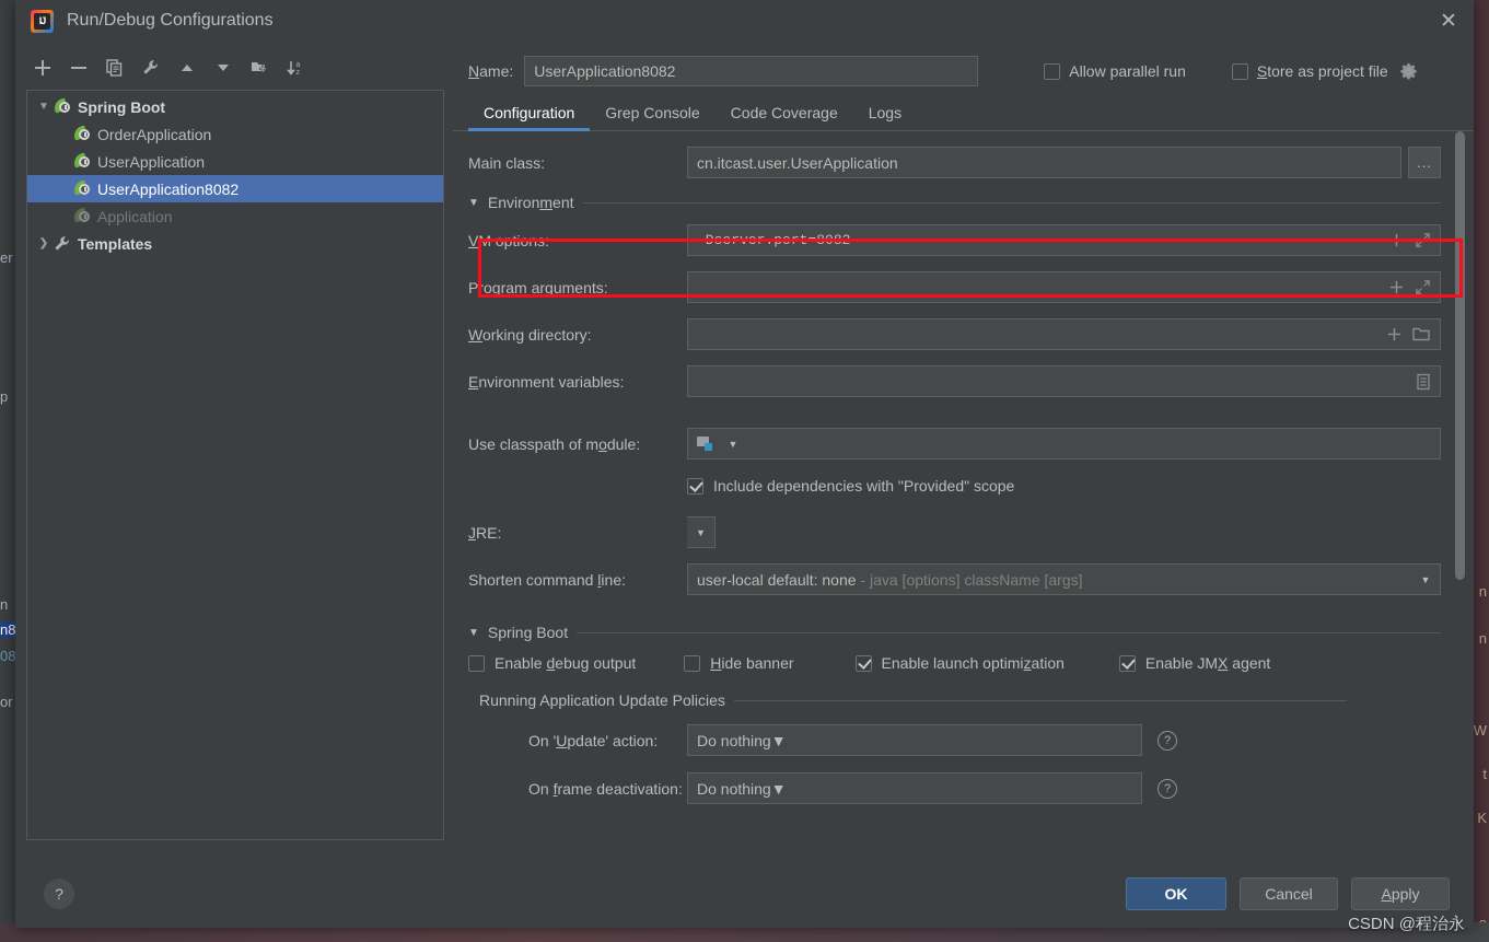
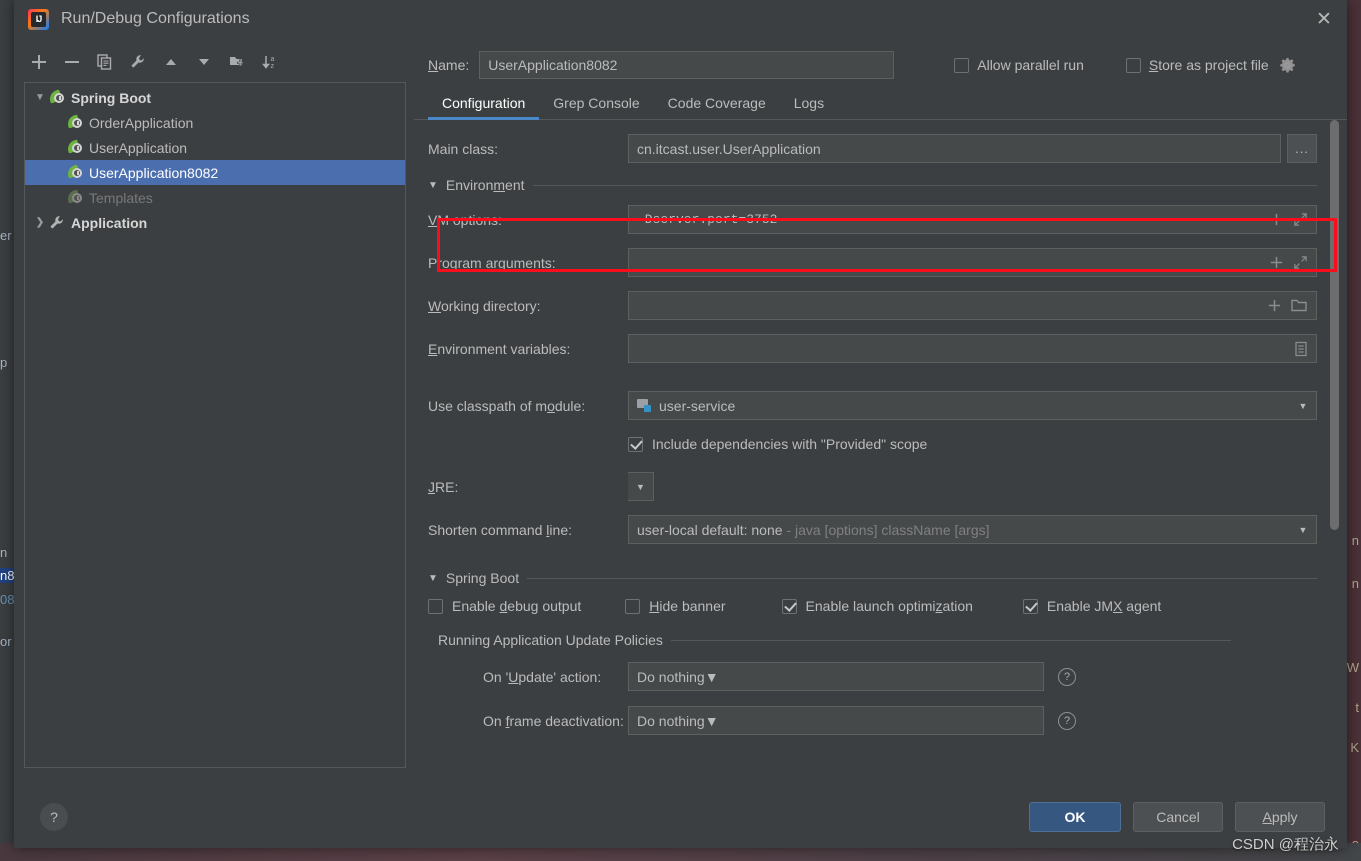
  er
  p
  n
  n8
  08
  or
  n
  n
  W
  t
  K
  IJ
  Run/Debug Configurations
  ✕
  ▼
  Spring Boot
  OrderApplication
  UserApplication
  UserApplication8082
- Application
+ Templates
  ❯
- Templates
+ Application
  Name:
  UserApplication8082
  Allow parallel run
  Store as project file
  Configuration
  Grep Console
  Code Coverage
  Logs
  Main class:
  cn.itcast.user.UserApplication
  ...
  ▼
  Environment
  VM options:
- -Dserver.port=8082
+ -Dserver.port=3752
  Program arguments:
  Working directory:
  Environment variables:
  Use classpath of module:
+ user-service
  ▼
  Include dependencies with "Provided" scope
  JRE:
  ▼
  Shorten command line:
  user-local default: none - java [options] className [args]
  ▼
  ▼
  Spring Boot
  Enable debug output
  Hide banner
  Enable launch optimization
  Enable JMX agent
  Running Application Update Policies
  On 'Update' action:
  Do nothing
  ▼
  ?
  On frame deactivation:
  Do nothing
  ▼
  ?
  ?
  OK
  Cancel
  A
  pply
  CSDN @程治永
